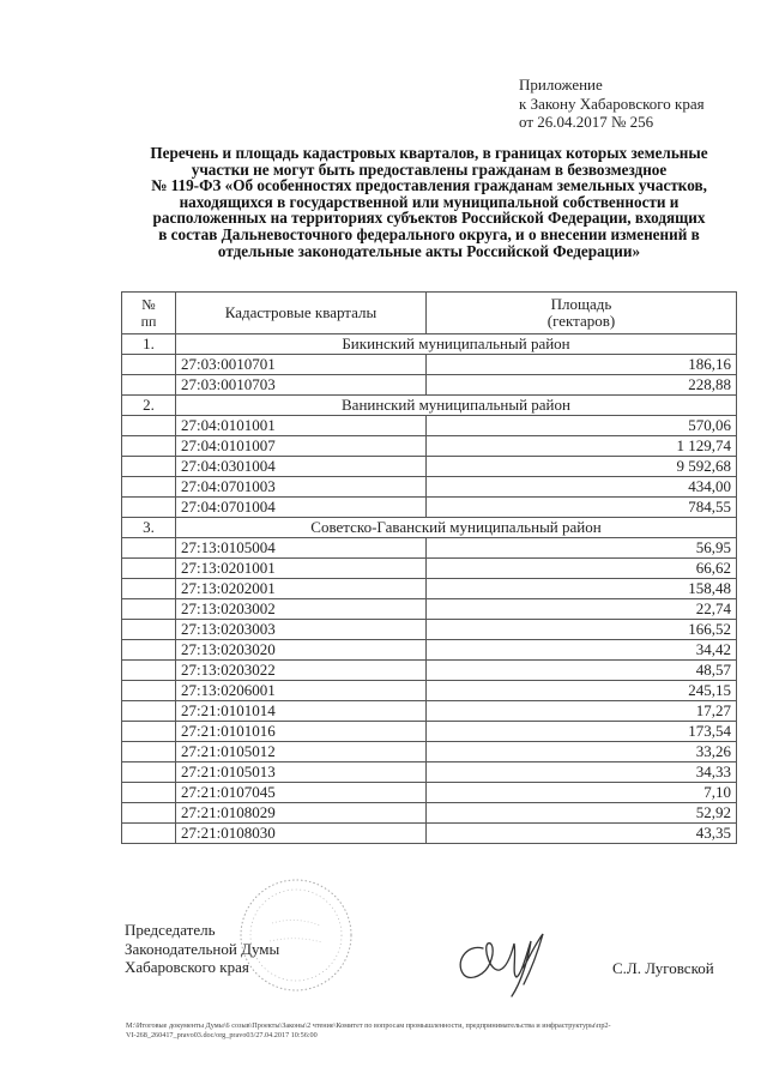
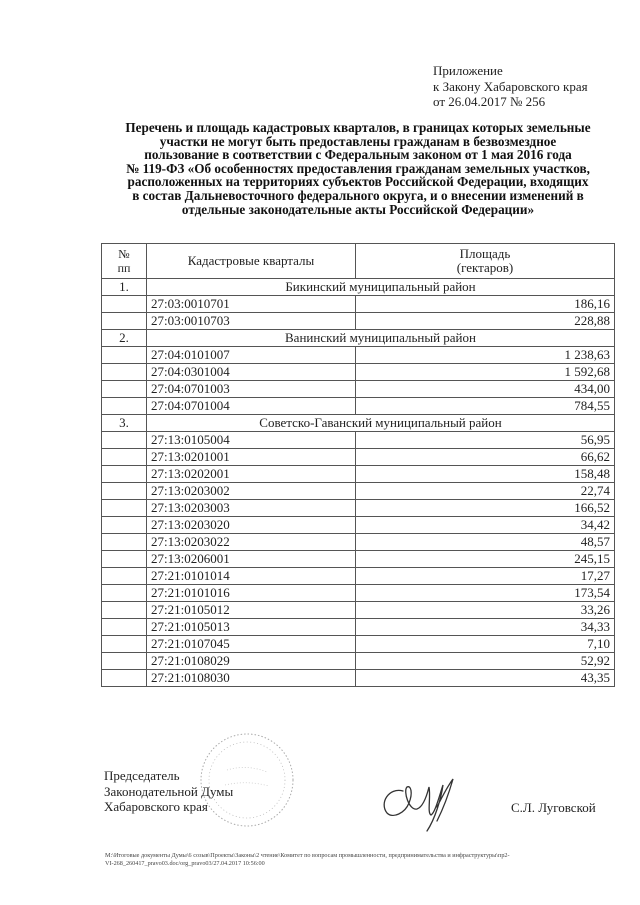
  Приложение
  к Закону Хабаровского края
  от 26.04.2017 № 256
  Перечень и площадь кадастровых кварталов, в границах которых земельные
  участки не могут быть предоставлены гражданам в безвозмездное
+ пользование в соответствии с Федеральным законом от 1 мая 2016 года
  № 119-ФЗ «Об особенностях предоставления гражданам земельных участков,
- находящихся в государственной или муниципальной собственности и
  расположенных на территориях субъектов Российской Федерации, входящих
  в состав Дальневосточного федерального округа, и о внесении изменений в
  отдельные законодательные акты Российской Федерации»
  № пп	Кадастровые кварталы	Площадь (гектаров)
  1.	Бикинский муниципальный район
  	27:03:0010701	186,16
  	27:03:0010703	228,88
  2.	Ванинский муниципальный район
- 	27:04:0101001	570,06
- 	27:04:0101007	1 129,74
+ 	27:04:0101007	1 238,63
- 	27:04:0301004	9 592,68
+ 	27:04:0301004	1 592,68
  	27:04:0701003	434,00
  	27:04:0701004	784,55
  3.	Советско-Гаванский муниципальный район
  	27:13:0105004	56,95
  	27:13:0201001	66,62
  	27:13:0202001	158,48
  	27:13:0203002	22,74
  	27:13:0203003	166,52
  	27:13:0203020	34,42
  	27:13:0203022	48,57
  	27:13:0206001	245,15
  	27:21:0101014	17,27
  	27:21:0101016	173,54
  	27:21:0105012	33,26
  	27:21:0105013	34,33
  	27:21:0107045	7,10
  	27:21:0108029	52,92
  	27:21:0108030	43,35
  Председатель
  Законодательной Думы
  Хабаровского края
  С.Л. Луговской
